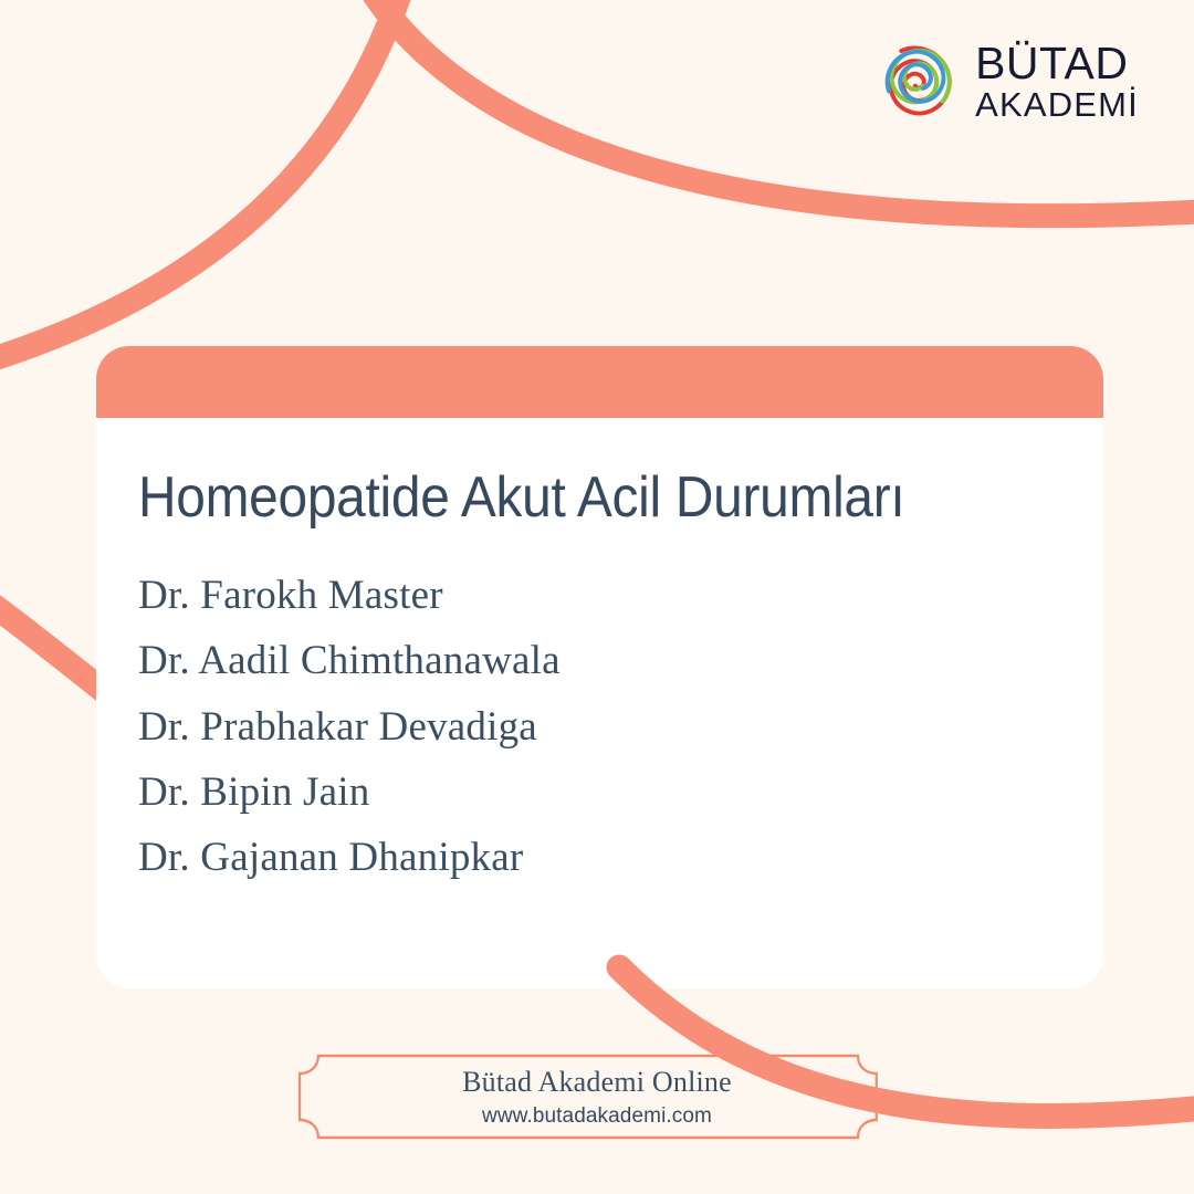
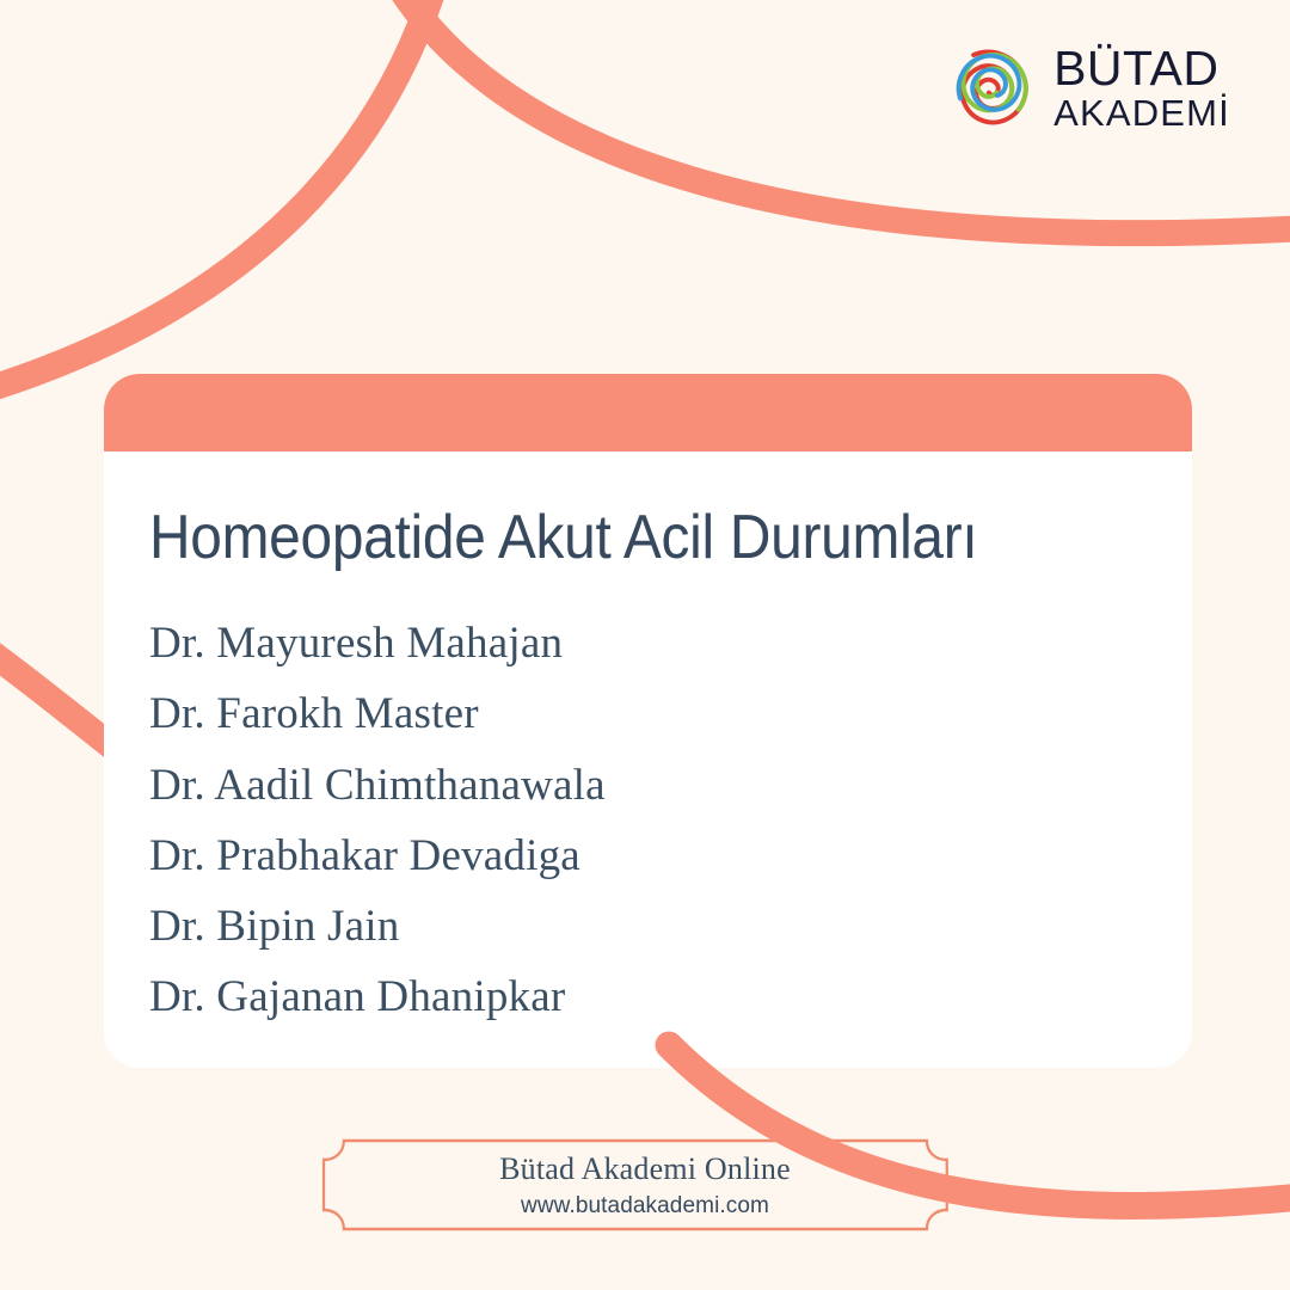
  BÜTAD
  AKADEMİ
  Homeopatide Akut Acil Durumları
+ Dr. Mayuresh Mahajan
  Dr. Farokh Master
  Dr. Aadil Chimthanawala
  Dr. Prabhakar Devadiga
  Dr. Bipin Jain
  Dr. Gajanan Dhanipkar
  Bütad Akademi Online
  www.butadakademi.com
